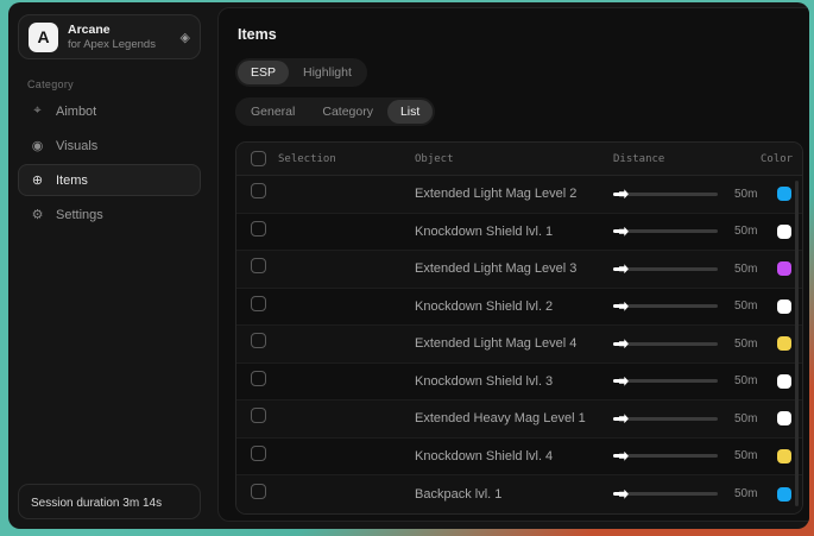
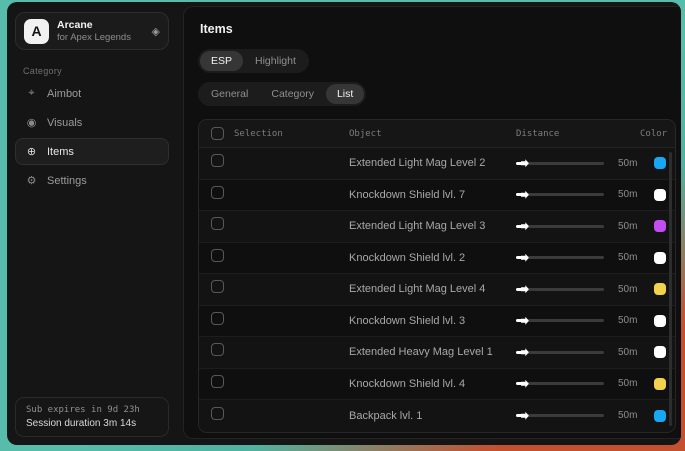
  A
  Arcane
  for Apex Legends
  ◈
  Category
  ⌖
  Aimbot
  ◉
  Visuals
  ⊕
  Items
  ⚙
  Settings
+ Sub expires in 9d 23h
  Session duration 3m 14s
  Items
  ESP
  Highlight
  General
  Category
  List
  Selection
  Object
  Distance
  Color
  Extended Light Mag Level 2
  50m
- Knockdown Shield lvl. 1
+ Knockdown Shield lvl. 7
  50m
  Extended Light Mag Level 3
  50m
  Knockdown Shield lvl. 2
  50m
  Extended Light Mag Level 4
  50m
  Knockdown Shield lvl. 3
  50m
  Extended Heavy Mag Level 1
  50m
  Knockdown Shield lvl. 4
  50m
  Backpack lvl. 1
  50m
